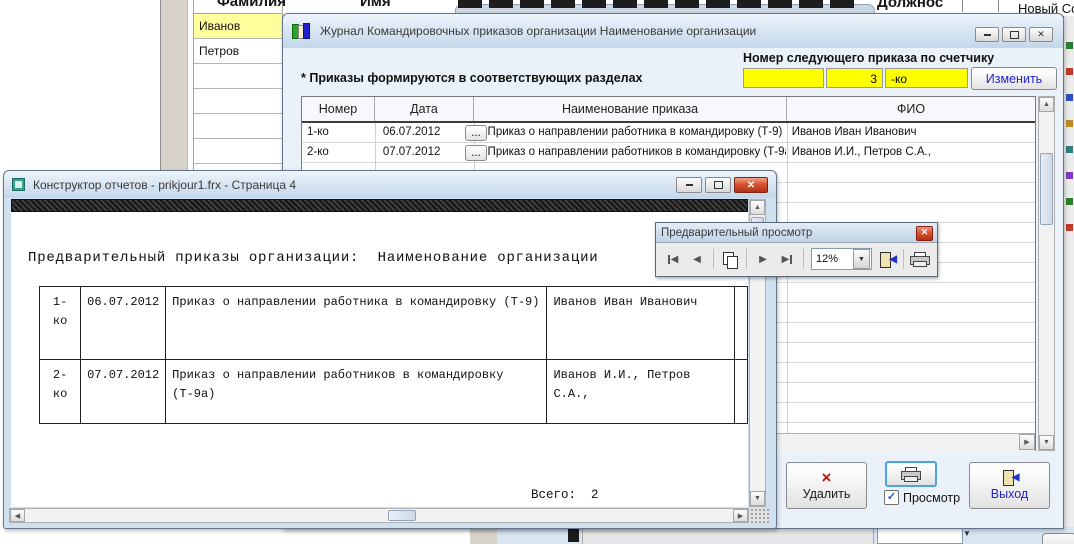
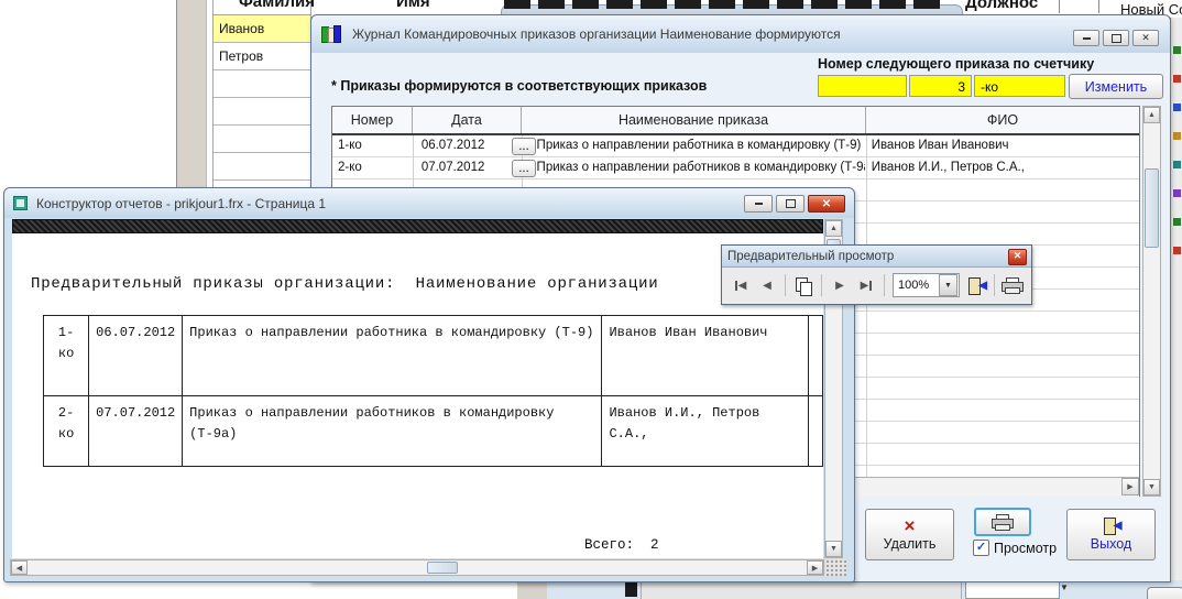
  Иванов
  Петров
  Фамилия
  Имя
  Должнос
  Новый С
  ▼
- Журнал Командировочных приказов организации Наименование организации
+ Журнал Командировочных приказов организации Наименование формируются
  ✕
- * Приказы формируются в соответствующих разделах
+ * Приказы формируются в соответствующих приказов
  Номер следующего приказа по счетчику
  3
  -ко
  Изменить
  Номер
  Дата
  Наименование приказа
  ФИО
  1-ко
  06.07.2012
  Приказ о направлении работника в командировку (Т-9)
  Иванов Иван Иванович
  ...
  2-ко
  07.07.2012
  Приказ о направлении работников в командировку (Т-9
  Иванов И.И., Петров С.А.,
  ...
  ×
  Удалить
  ✓
  Просмотр
  ◀
  Выход
- Конструктор отчетов - prikjour1.frx - Страница 4
+ Конструктор отчетов - prikjour1.frx - Страница 1
  ✕
  Предварительный приказы организации: Наименование организации
  1-ко	06.07.2012	Приказ о направлении работника в командировку (Т-9)	Иванов Иван Иванович
  2-ко	07.07.2012	Приказ о направлении работников в командировку (Т-9а)	Иванов И.И., Петров С.А.,
  Всего: 2
  Предварительный просмотр
  ✕
  ◀
  ◀
  ▶
  ▶
- 12%
+ 100%
  ◀
